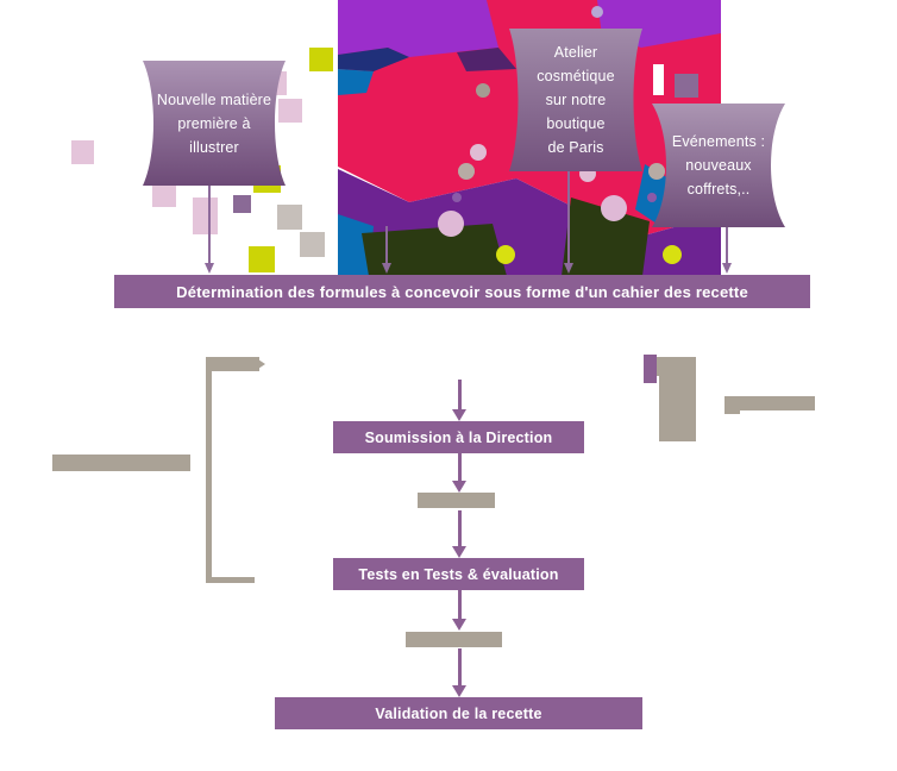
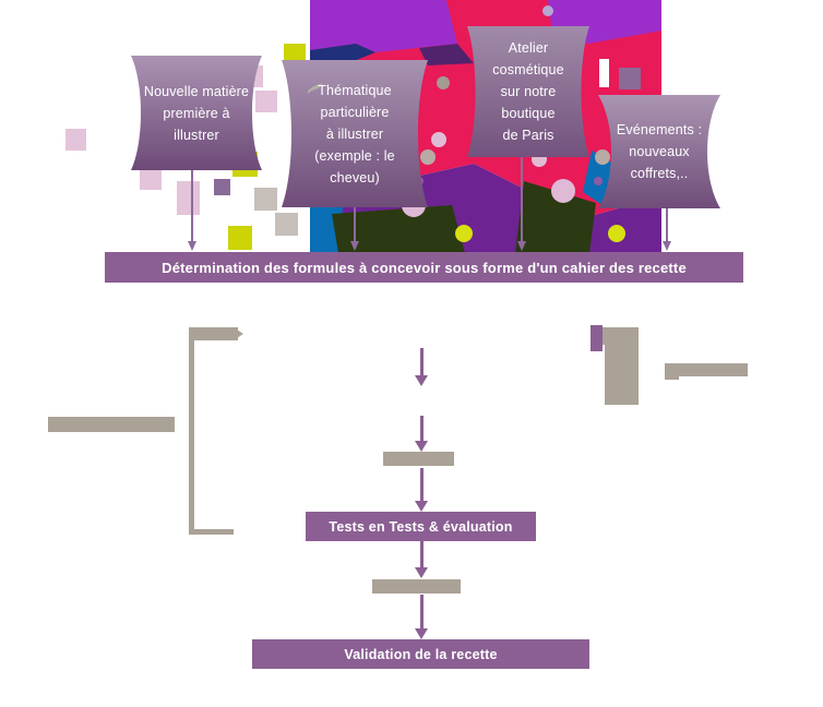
  Nouvelle matière
  première à illustrer
+ Thématique particulière
+ à illustrer
+ (exemple : le cheveu)
  Atelier cosmétique
  sur notre boutique
  de Paris
  Evénements :
  nouveaux coffrets,..
  Détermination des formules à concevoir sous forme d'un cahier des recette
- Soumission à la Direction
  Tests en Tests & évaluation
  Validation de la recette
